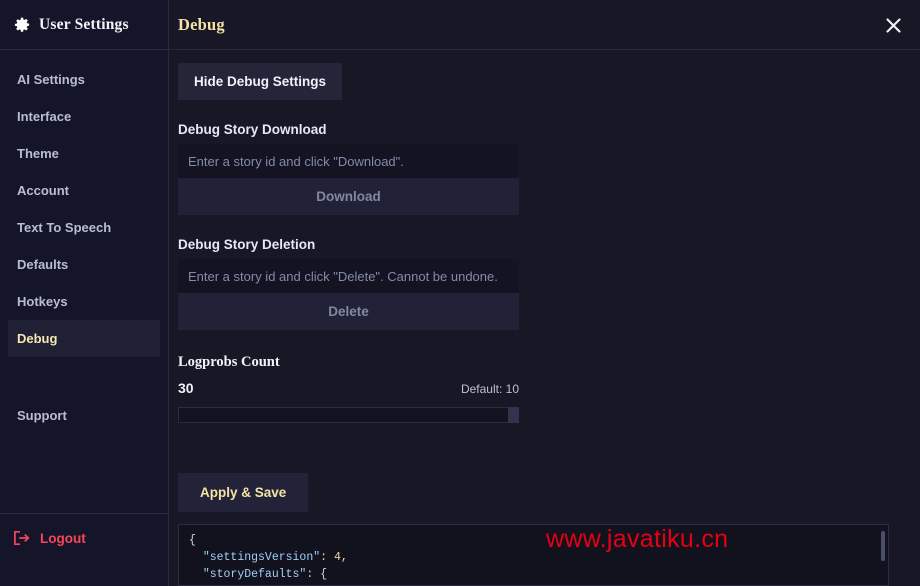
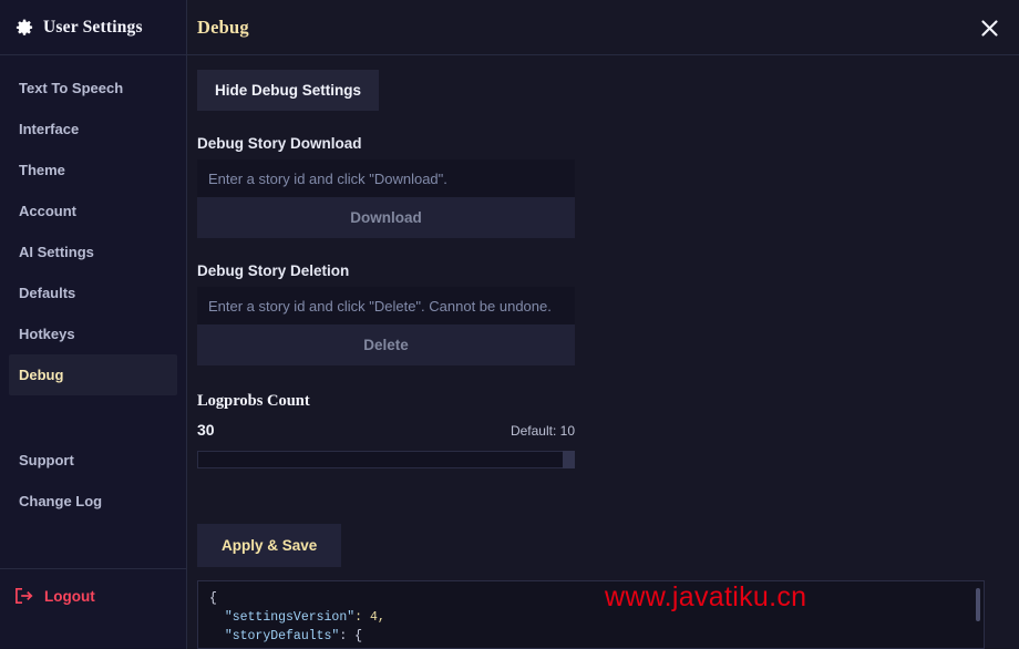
  User Settings
- AI Settings
+ Text To Speech
  Interface
  Theme
  Account
- Text To Speech
+ AI Settings
  Defaults
  Hotkeys
  Debug
  Support
+ Change Log
  Logout
  Debug
  Hide Debug Settings
  Debug Story Download
  Enter a story id and click "Download".
  Download
  Debug Story Deletion
  Enter a story id and click "Delete". Cannot be undone.
  Delete
  Logprobs Count
  30
  Default: 10
  Apply & Save
  {
  "settingsVersion": 4,
  "storyDefaults": {
  www.javatiku.cn
